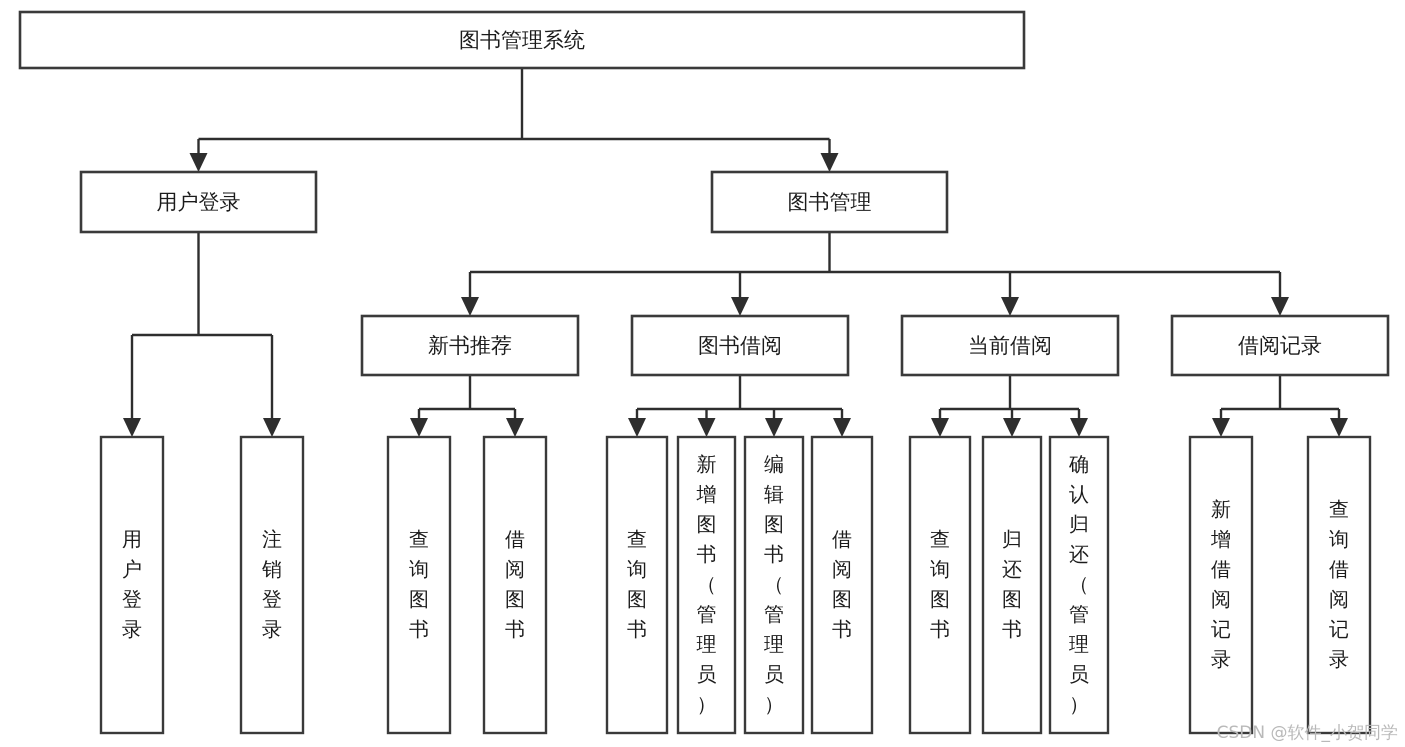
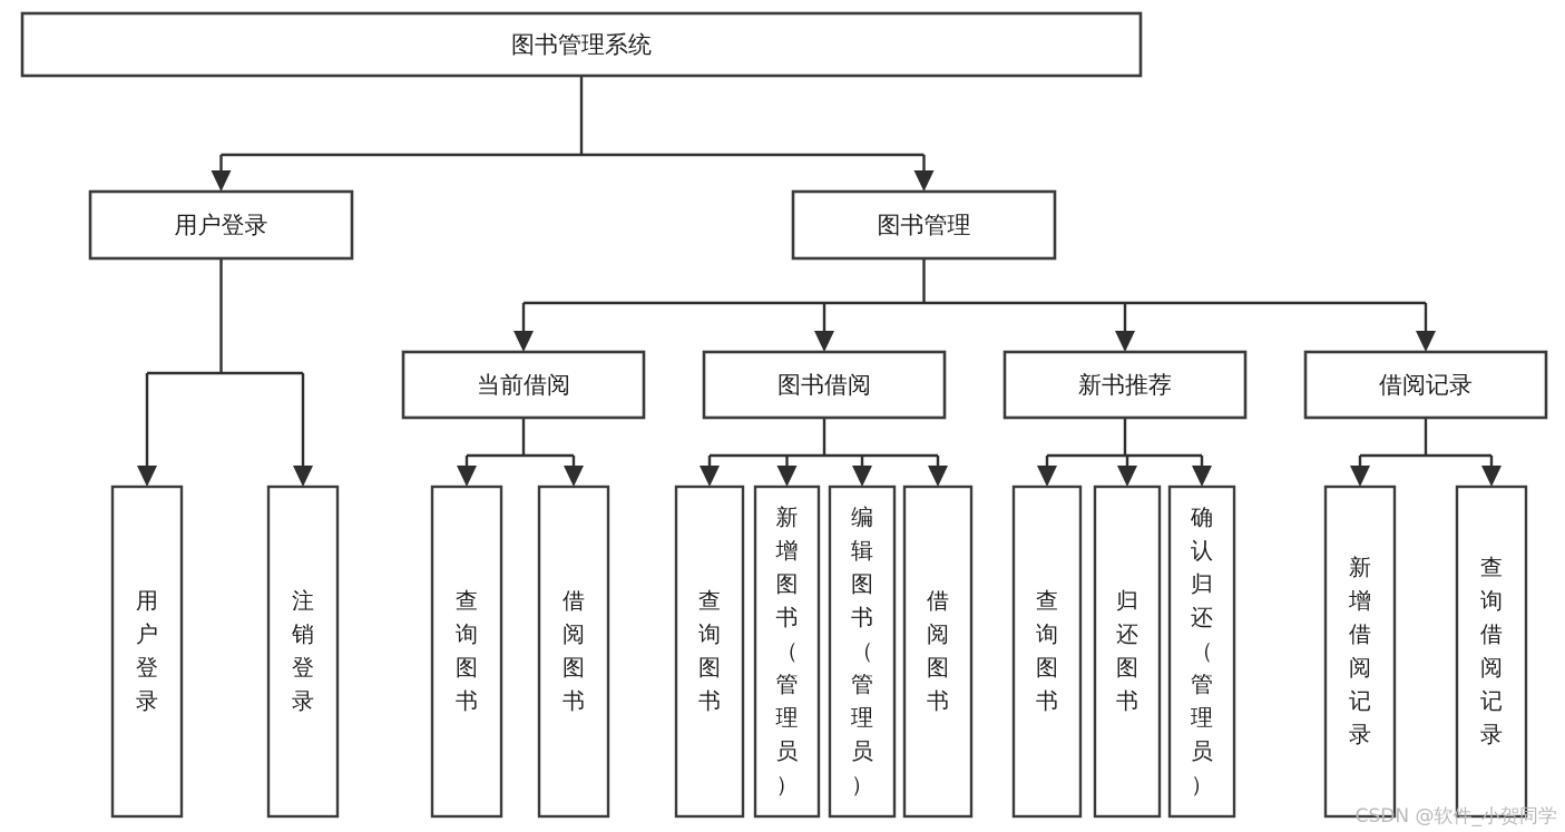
  图书管理系统
  用户登录
  图书管理
  用户登录
  注销登录
- 新书推荐
+ 当前借阅
  查询图书
  借阅图书
  图书借阅
  查询图书
  新增图书（管理员）
  编辑图书（管理员）
  借阅图书
- 当前借阅
+ 新书推荐
  查询图书
  归还图书
  确认归还（管理员）
  借阅记录
  新增借阅记录
  查询借阅记录
  CSDN @软件_小贺同学
